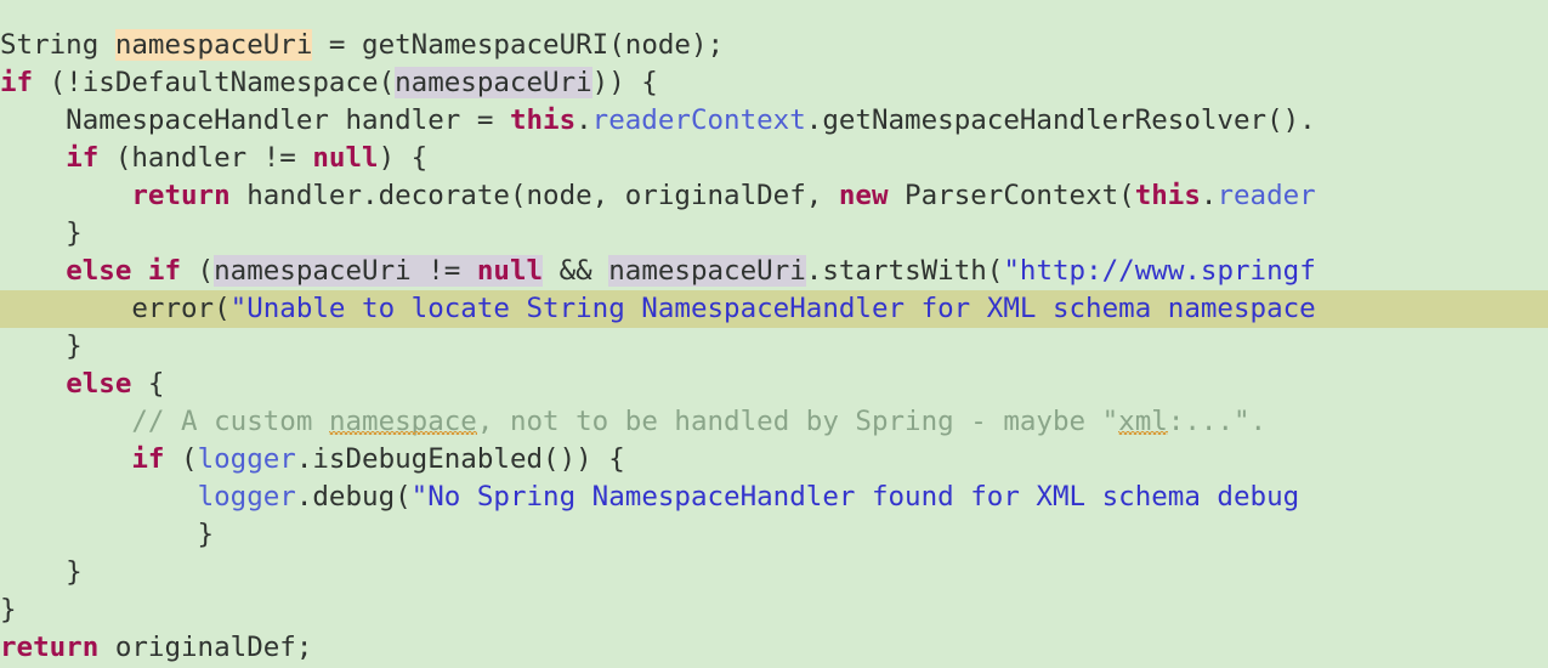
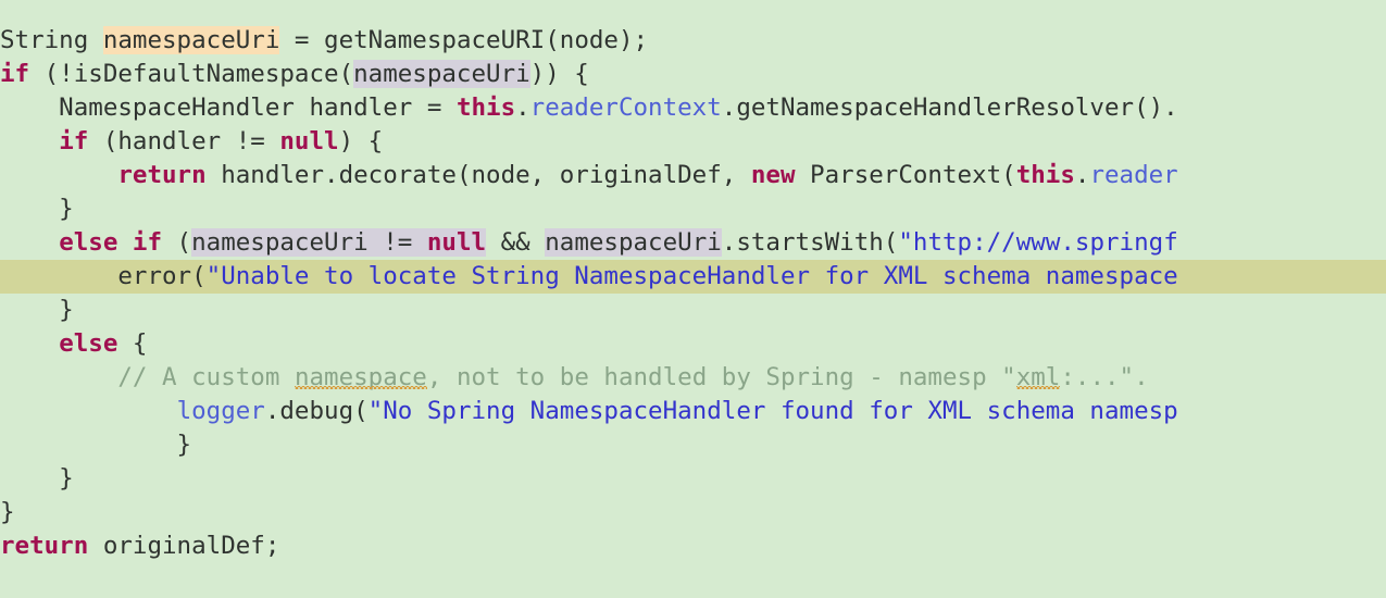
  String namespaceUri = getNamespaceURI(node);
  if (!isDefaultNamespace(namespaceUri)) {
  NamespaceHandler handler = this.readerContext.getNamespaceHandlerResolver().
  if (handler != null) {
  return handler.decorate(node, originalDef, new ParserContext(this.reader
  }
  else if (namespaceUri != null && namespaceUri.startsWith("http://www.springf
  error("Unable to locate String NamespaceHandler for XML schema namespace
  }
  else {
- // A custom namespace, not to be handled by Spring - maybe "xml:...".
+ // A custom namespace, not to be handled by Spring - namesp "xml:...".
- if (logger.isDebugEnabled()) {
- logger.debug("No Spring NamespaceHandler found for XML schema debug
+ logger.debug("No Spring NamespaceHandler found for XML schema namesp
  }
  }
  }
  return originalDef;
